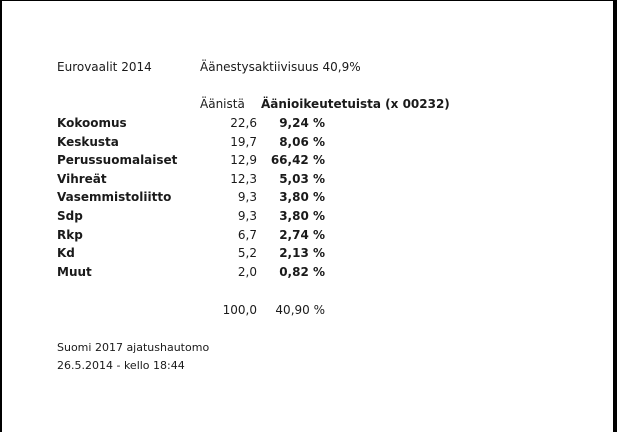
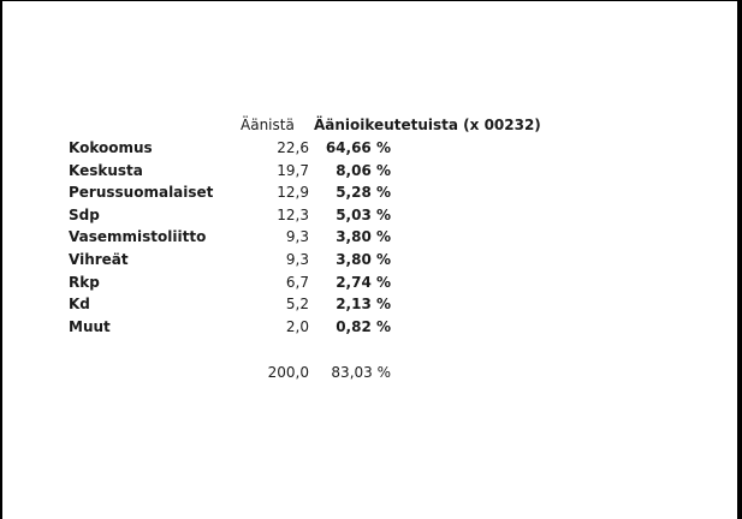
- Eurovaalit 2014
- Äänestysaktiivisuus 40,9%
  Äänistä
  Äänioikeutetuista (x 00232)
  Kokoomus
  22,6
- 9,24 %
+ 64,66 %
  Keskusta
  19,7
  8,06 %
  Perussuomalaiset
  12,9
- 66,42 %
+ 5,28 %
- Vihreät
+ Sdp
  12,3
  5,03 %
  Vasemmistoliitto
  9,3
  3,80 %
- Sdp
+ Vihreät
  9,3
  3,80 %
  Rkp
  6,7
  2,74 %
  Kd
  5,2
  2,13 %
  Muut
  2,0
  0,82 %
- 100,0
+ 200,0
- 40,90 %
+ 83,03 %
- Suomi 2017 ajatushautomo
- 26.5.2014 - kello 18:44
